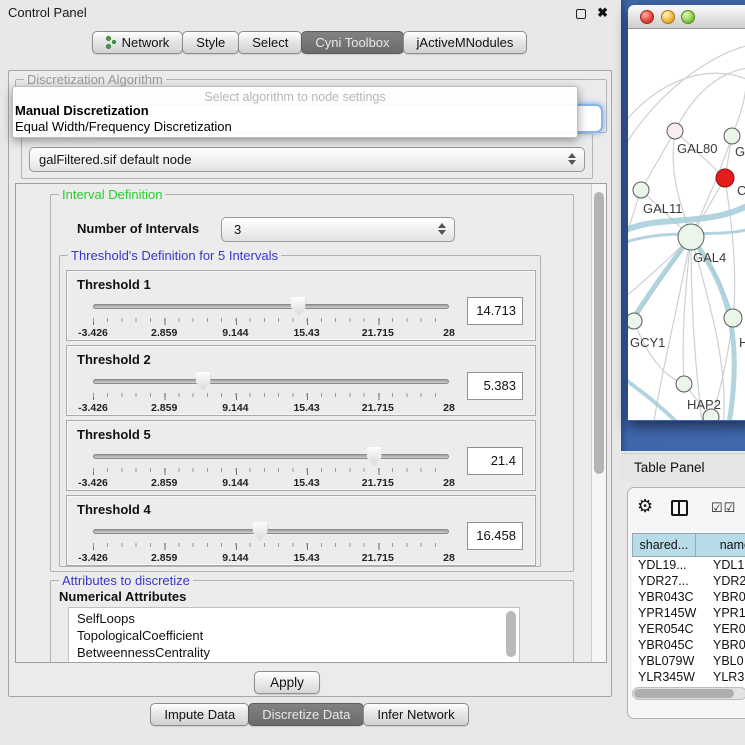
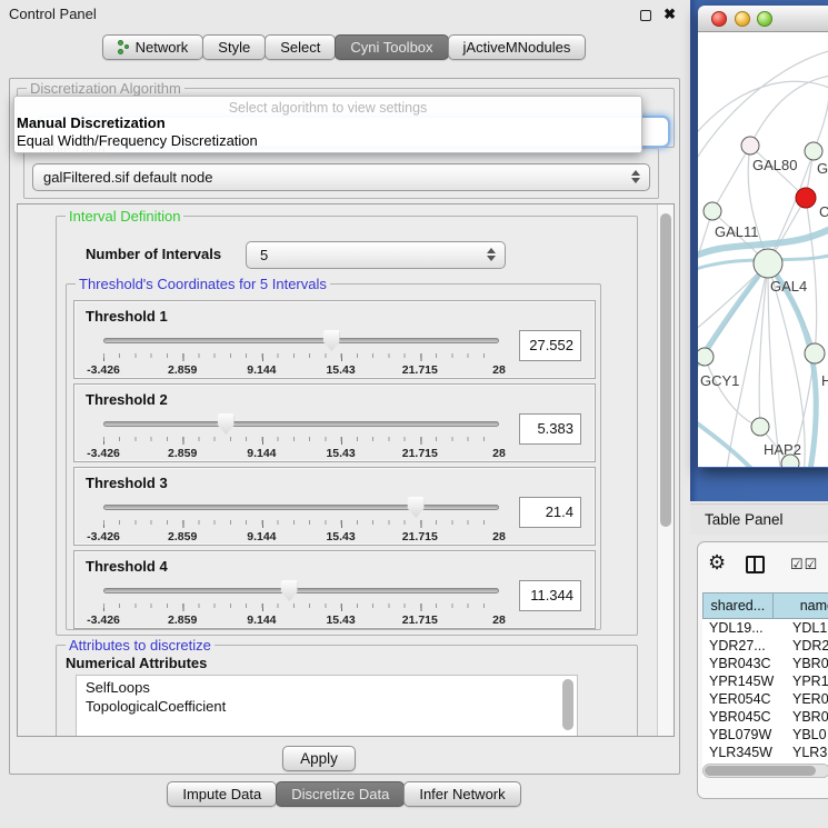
  Control Panel
  ✖
  Network
  Style
  Select
  Cyni Toolbox
  jActiveMNodules
  Discretization Algorithm
  galFiltered.sif default node
  Interval Definition
  Number of Intervals
- 3
+ 5
- Threshold's Definition for 5 Intervals
+ Threshold's Coordinates for 5 Intervals
  Threshold 1
  -3.426
  2.859
  9.144
  15.43
  21.715
  28
- 14.713
+ 27.552
  Threshold 2
  -3.426
  2.859
  9.144
  15.43
  21.715
  28
  5.383
- Threshold 5
+ Threshold 3
  -3.426
  2.859
  9.144
  15.43
  21.715
  28
  21.4
  Threshold 4
  -3.426
  2.859
  9.144
  15.43
  21.715
  28
- 16.458
+ 11.344
  Attributes to discretize
  Numerical Attributes
  SelfLoops
  TopologicalCoefficient
- BetweennessCentrality
  Apply
- Select algorithm to node settings
+ Select algorithm to view settings
  Manual Discretization
  Equal Width/Frequency Discretization
  Impute Data
  Discretize Data
  Infer Network
  GAL80
  C
  GAL11
  GAL4
  GCY1
  H
  HAP2
  Table Panel
  ⚙
  ☑☑
  shared...
  nam
  YDL19...
  YDL1
  YDR27...
  YDR2
  YBR043C
  YBR0
  YPR145W
  YPR1
  YER054C
  YER0
  YBR045C
  YBR0
  YBL079W
  YBL0
  YLR345W
  YLR3
